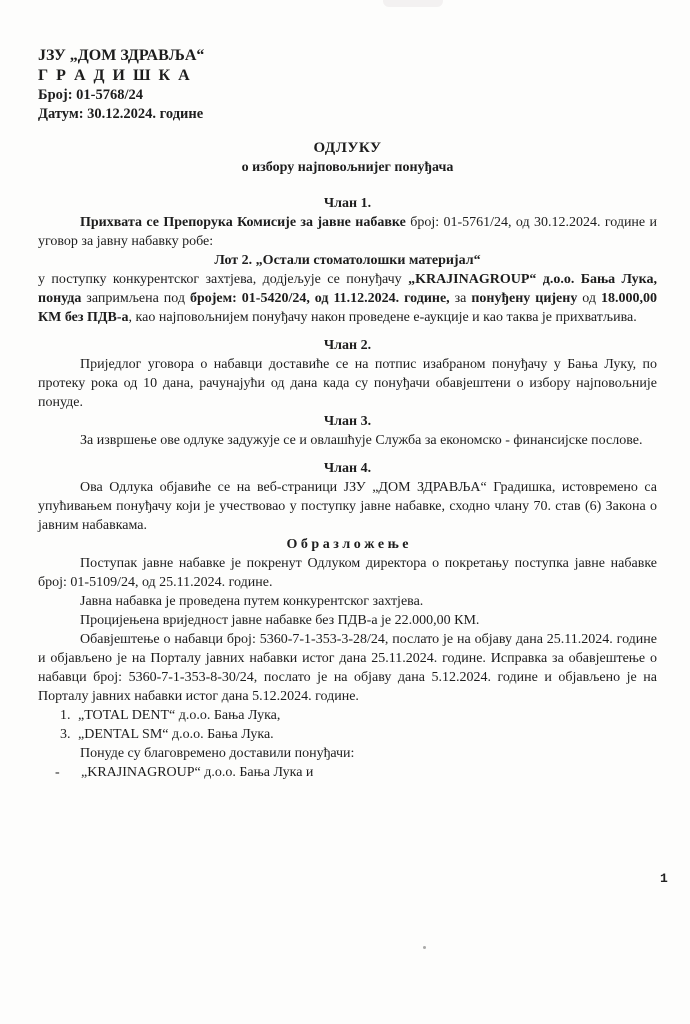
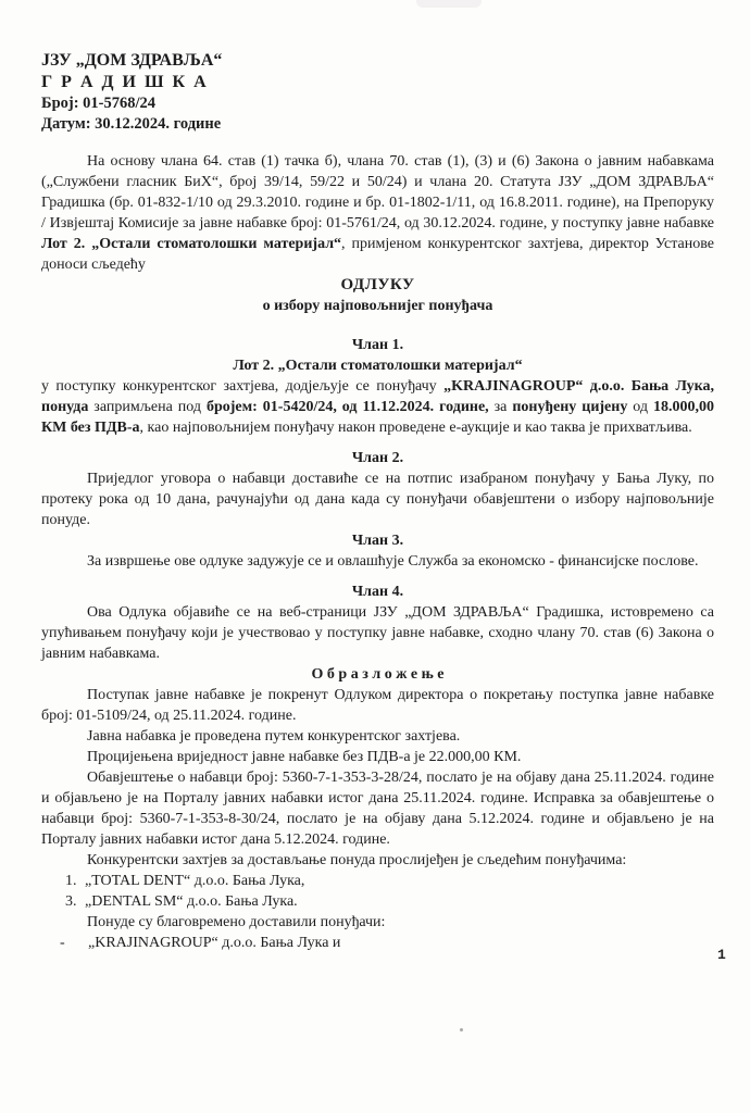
  ЈЗУ „ДОМ ЗДРАВЉА“
  Г Р А Д И Ш К А
  Број: 01-5768/24
  Датум: 30.12.2024. године
+ На основу члана 64. став (1) тачка б), члана 70. став (1), (3) и (6) Закона о јавним набавкама („Службени гласник БиХ“, број 39/14, 59/22 и 50/24) и члана 20. Статута ЈЗУ „ДОМ ЗДРАВЉА“ Градишка (бр. 01-832-1/10 од 29.3.2010. године и бр. 01-1802-1/11, од 16.8.2011. године), на Препоруку / Извјештај Комисије за јавне набавке број: 01-5761/24, од 30.12.2024. године, у поступку јавне набавке Лот 2. „Остали стоматолошки материјал“, примјеном конкурентског захтјева, директор Установе доноси сљедећу
  ОДЛУКУ
  о избору најповољнијег понуђача
  Члан 1.
- Прихвата се Препорука Комисије за јавне набавке број: 01-5761/24, од 30.12.2024. године и уговор за јавну набавку робе:
  Лот 2. „Остали стоматолошки материјал“
  у поступку конкурентског захтјева, додјељује се понуђачу „KRAJINAGROUP“ д.о.о. Бања Лука, понуда запримљена под бројем: 01-5420/24, од 11.12.2024. године, за понуђену цијену од 18.000,00 КМ без ПДВ-а, као најповољнијем понуђачу након проведене е-аукције и као таква је прихватљива.
  Члан 2.
  Приједлог уговора о набавци доставиће се на потпис изабраном понуђачу у Бања Луку, по протеку рока од 10 дана, рачунајући од дана када су понуђачи обавјештени о избору најповољније понуде.
  Члан 3.
  За извршење ове одлуке задужује се и овлашћује Служба за економско - финансијске послове.
  Члан 4.
  Ова Одлука објавиће се на веб-страници ЈЗУ „ДОМ ЗДРАВЉА“ Градишка, истовремено са упућивањем понуђачу који је учествовао у поступку јавне набавке, сходно члану 70. став (6) Закона о јавним набавкама.
  О б р а з л о ж е њ е
  Поступак јавне набавке је покренут Одлуком директора о покретању поступка јавне набавке број: 01-5109/24, од 25.11.2024. године.
  Јавна набавка је проведена путем конкурентског захтјева.
  Процијењена вриједност јавне набавке без ПДВ-а је 22.000,00 КМ.
  Обавјештење о набавци број: 5360-7-1-353-3-28/24, послато је на објаву дана 25.11.2024. године и објављено је на Порталу јавних набавки истог дана 25.11.2024. године. Исправка за обавјештење о набавци број: 5360-7-1-353-8-30/24, послато је на објаву дана 5.12.2024. године и објављено је на Порталу јавних набавки истог дана 5.12.2024. године.
+ Конкурентски захтјев за достављање понуда прослијеђен је сљедећим понуђачима:
  1. „TOTAL DENT“ д.о.о. Бања Лука,
  3. „DENTAL SM“ д.о.о. Бања Лука.
  Понуде су благовремено доставили понуђачи:
  - „KRAJINAGROUP“ д.о.о. Бања Лука и
  1
